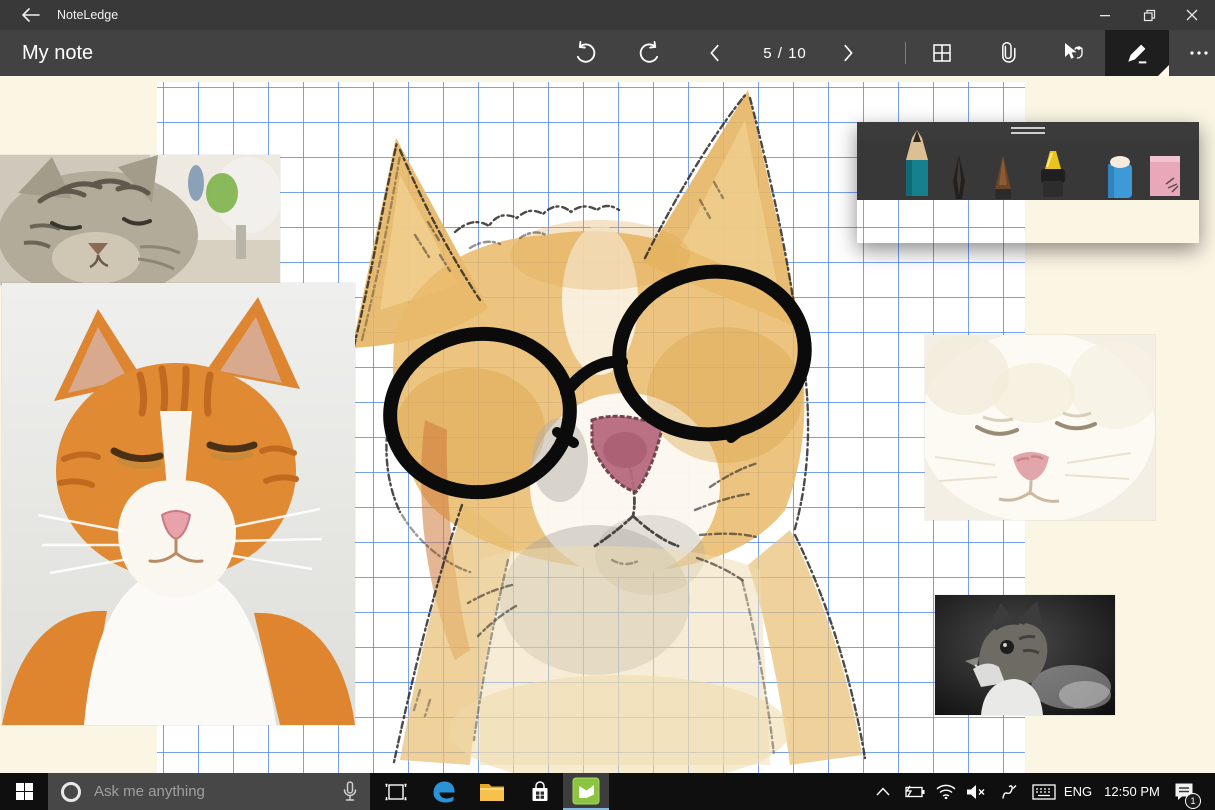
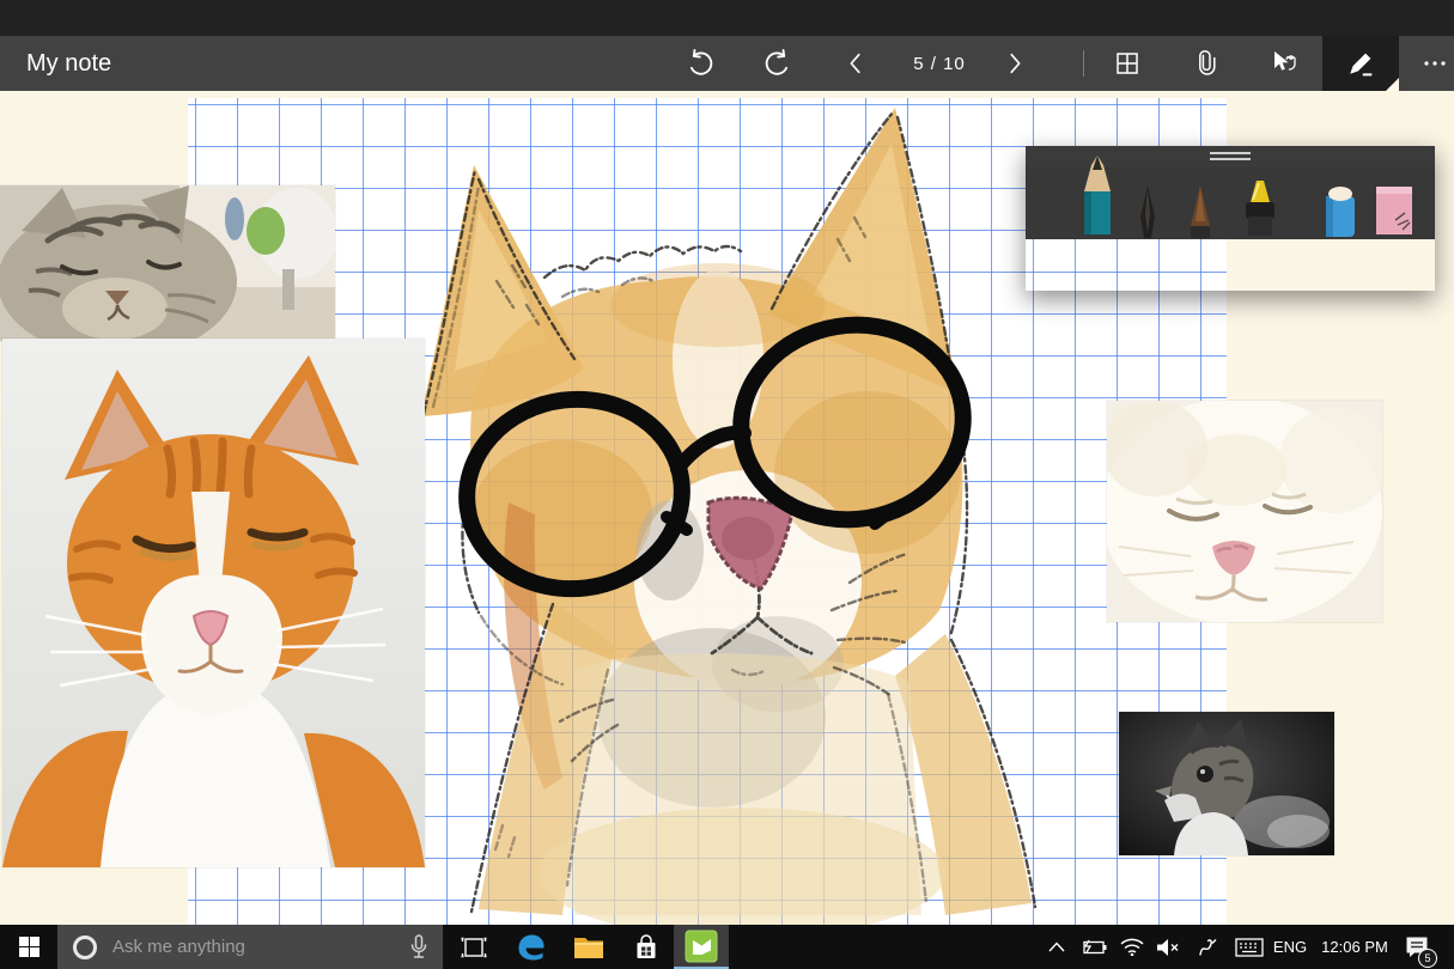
- NoteLedge
  My note
  5 / 10
  Ask me anything
  ENG
- 12:50 PM
+ 12:06 PM
- 1
+ 5
